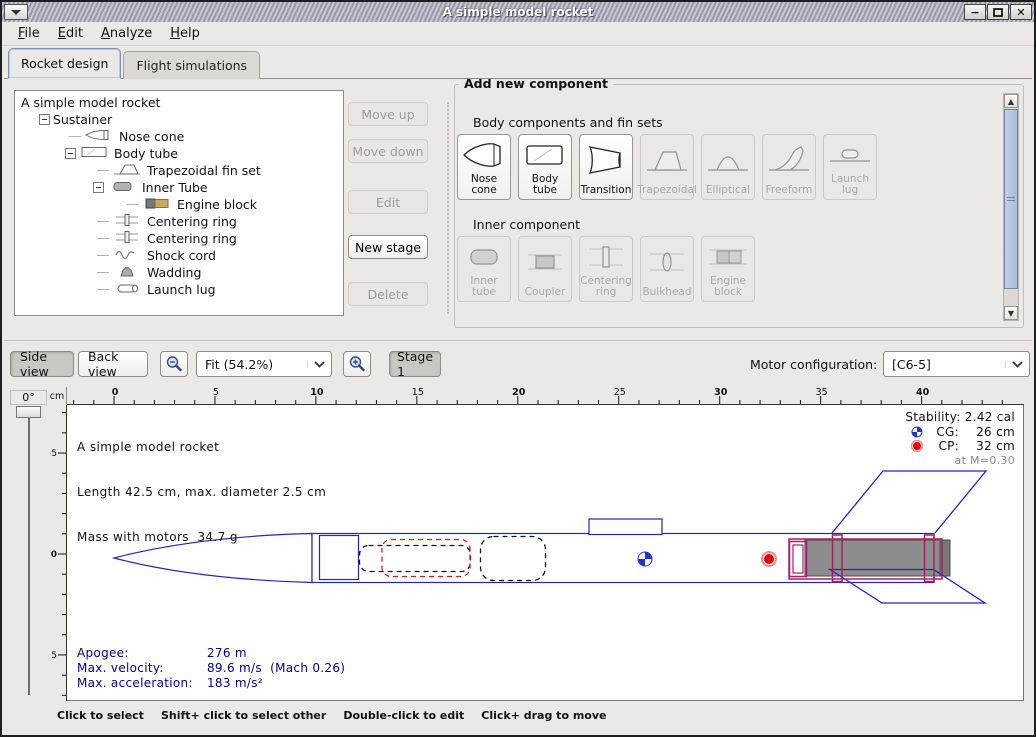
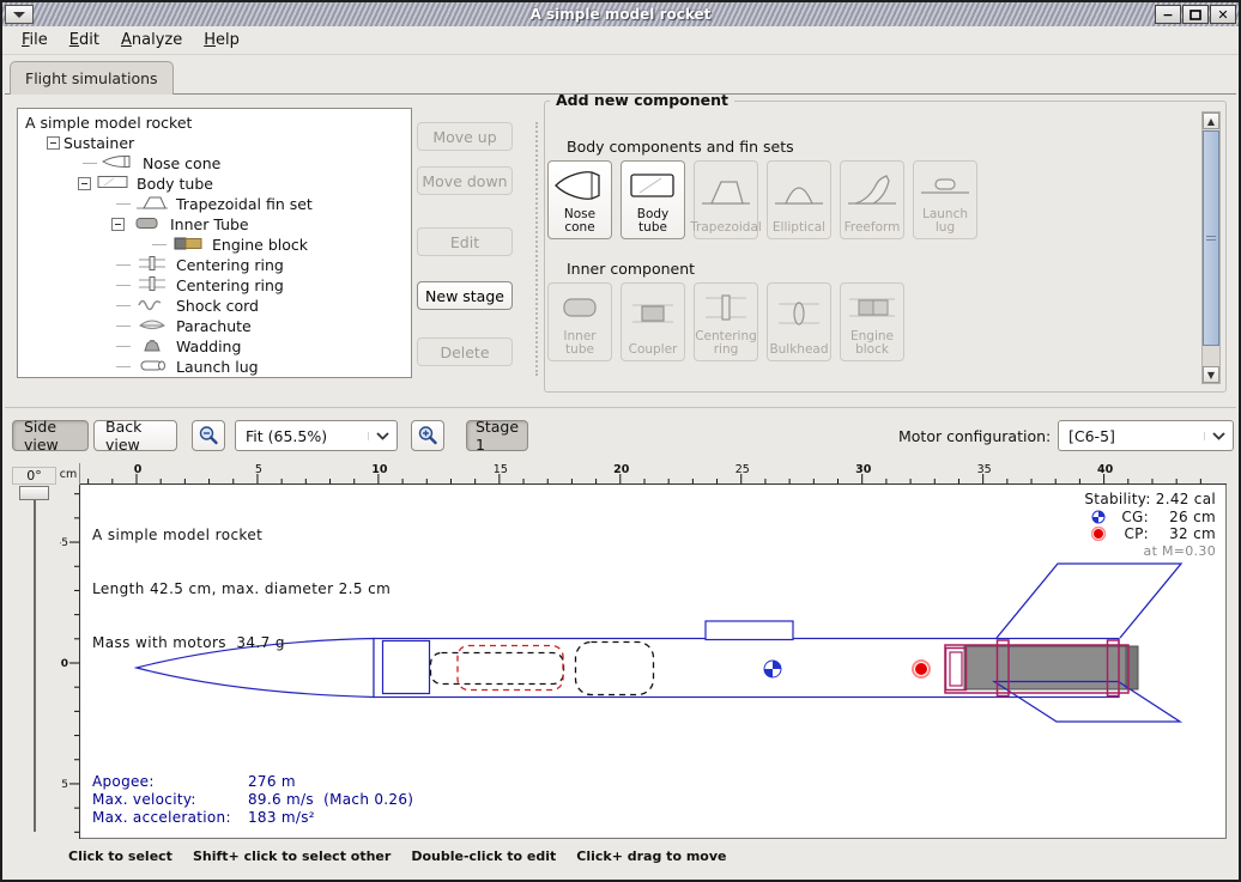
  A simple model rocket
  −
  ✕
  File
  Edit
  Analyze
  Help
- Rocket design
  Flight simulations
  A simple model rocket
  Sustainer
  Nose cone
  Body tube
  Trapezoidal fin set
  Inner Tube
  Engine block
  Centering ring
  Centering ring
  Shock cord
+ Parachute
  Wadding
  Launch lug
  Move up
  Move down
  Edit
  New stage
  Delete
  Add new component
  Body components and fin sets
  Nose cone
  Body tube
- Transition
  Trapezoidal
  Elliptical
  Freeform
  Launch lug
  Inner component
  Inner tube
  Coupler
  Centering ring
  Bulkhead
  Engine block
  ▲
  ▼
  Side view
  Back view
- Fit (54.2%)
+ Fit (65.5%)
  Stage 1
  Motor configuration:
  [C6-5]
  0°
  cm
  0
  5
  10
  15
  20
  25
  30
  35
  40
  -5
  0
  5
  A simple model rocket
  Length 42.5 cm, max. diameter 2.5 cm
  Mass with motors 34.7 g
  Stability: 2.42 cal
  CG:
  26 cm
  CP:
  32 cm
  at M=0.30
  Apogee:
  276 m
  Max. velocity:
  89.6 m/s (Mach 0.26)
  Max. acceleration:
  183 m/s²
  Click to select
  Shift+ click to select other
  Double-click to edit
  Click+ drag to move
